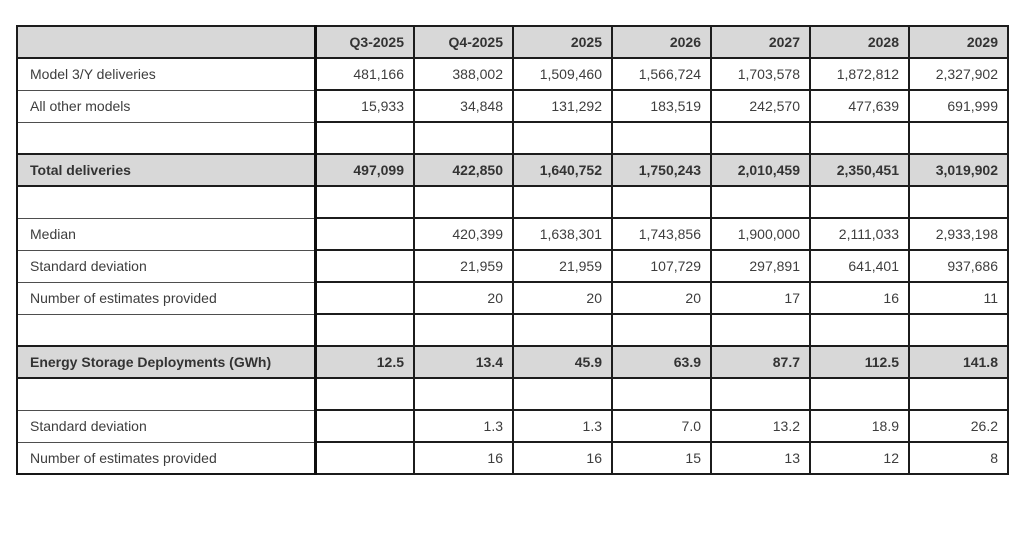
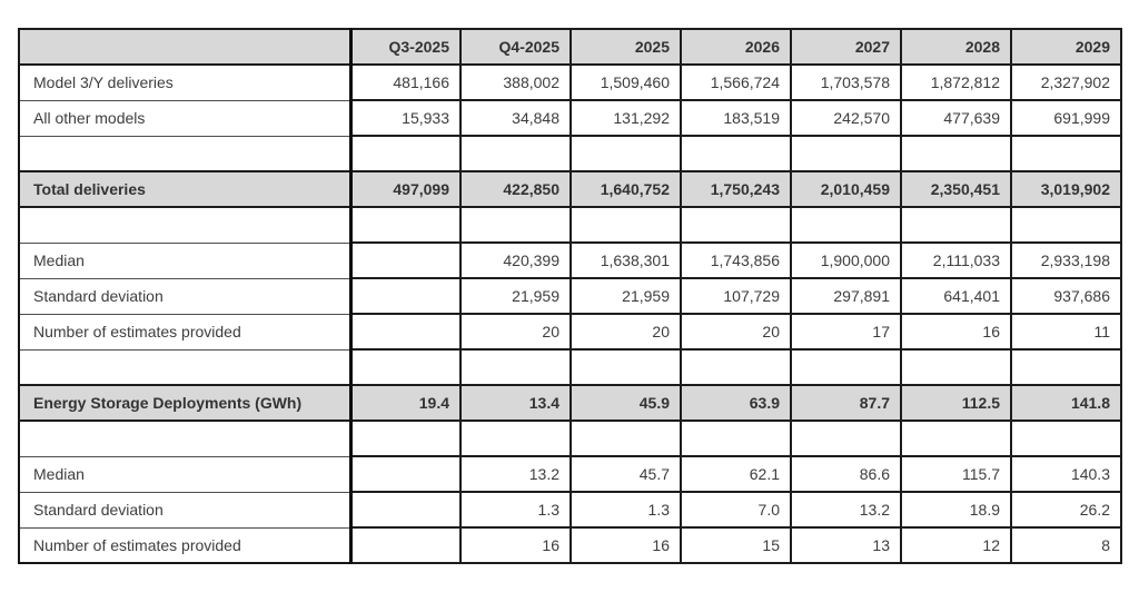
  	Q3-2025	Q4-2025	2025	2026	2027	2028	2029
  Model 3/Y deliveries	481,166	388,002	1,509,460	1,566,724	1,703,578	1,872,812	2,327,902
  All other models	15,933	34,848	131,292	183,519	242,570	477,639	691,999
  Total deliveries	497,099	422,850	1,640,752	1,750,243	2,010,459	2,350,451	3,019,902
  Median		420,399	1,638,301	1,743,856	1,900,000	2,111,033	2,933,198
  Standard deviation		21,959	21,959	107,729	297,891	641,401	937,686
  Number of estimates provided		20	20	20	17	16	11
- Energy Storage Deployments (GWh)	12.5	13.4	45.9	63.9	87.7	112.5	141.8
+ Energy Storage Deployments (GWh)	19.4	13.4	45.9	63.9	87.7	112.5	141.8
+ Median		13.2	45.7	62.1	86.6	115.7	140.3
  Standard deviation		1.3	1.3	7.0	13.2	18.9	26.2
  Number of estimates provided		16	16	15	13	12	8
